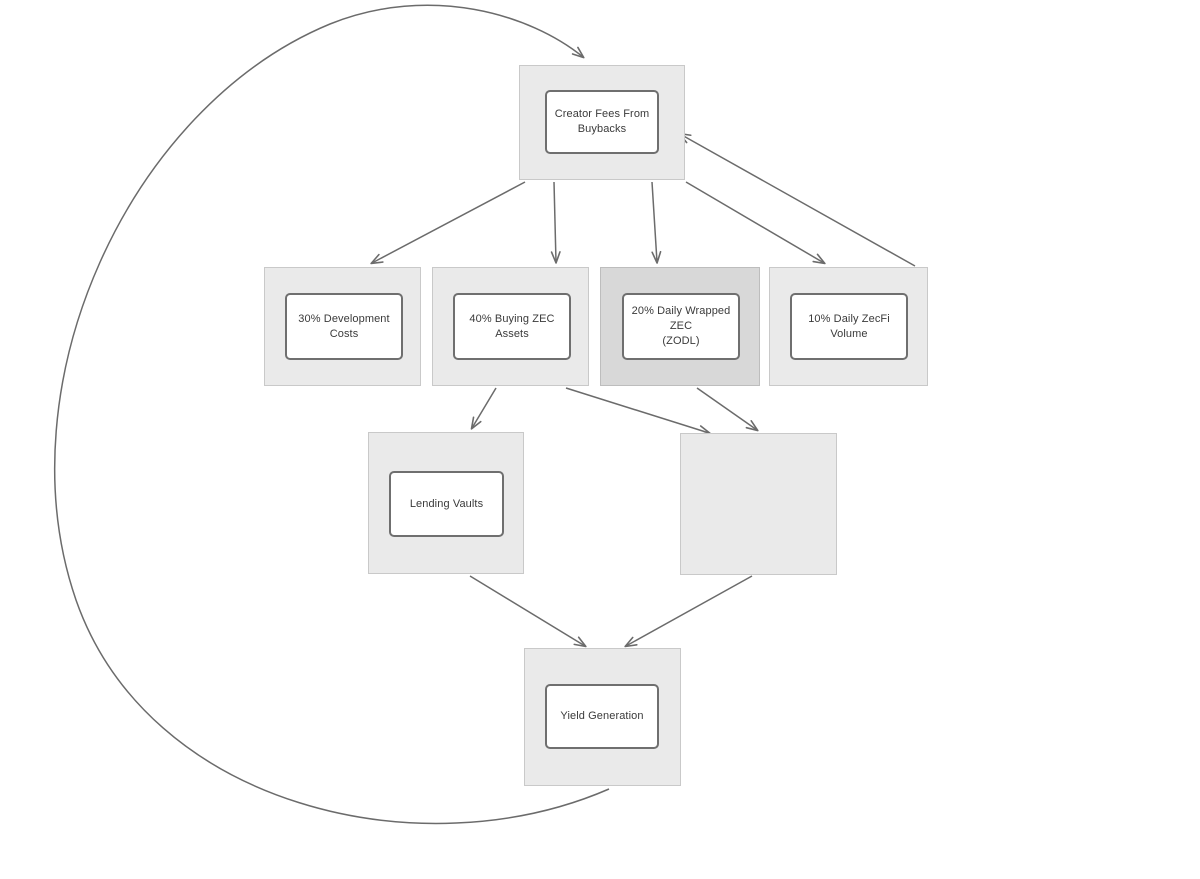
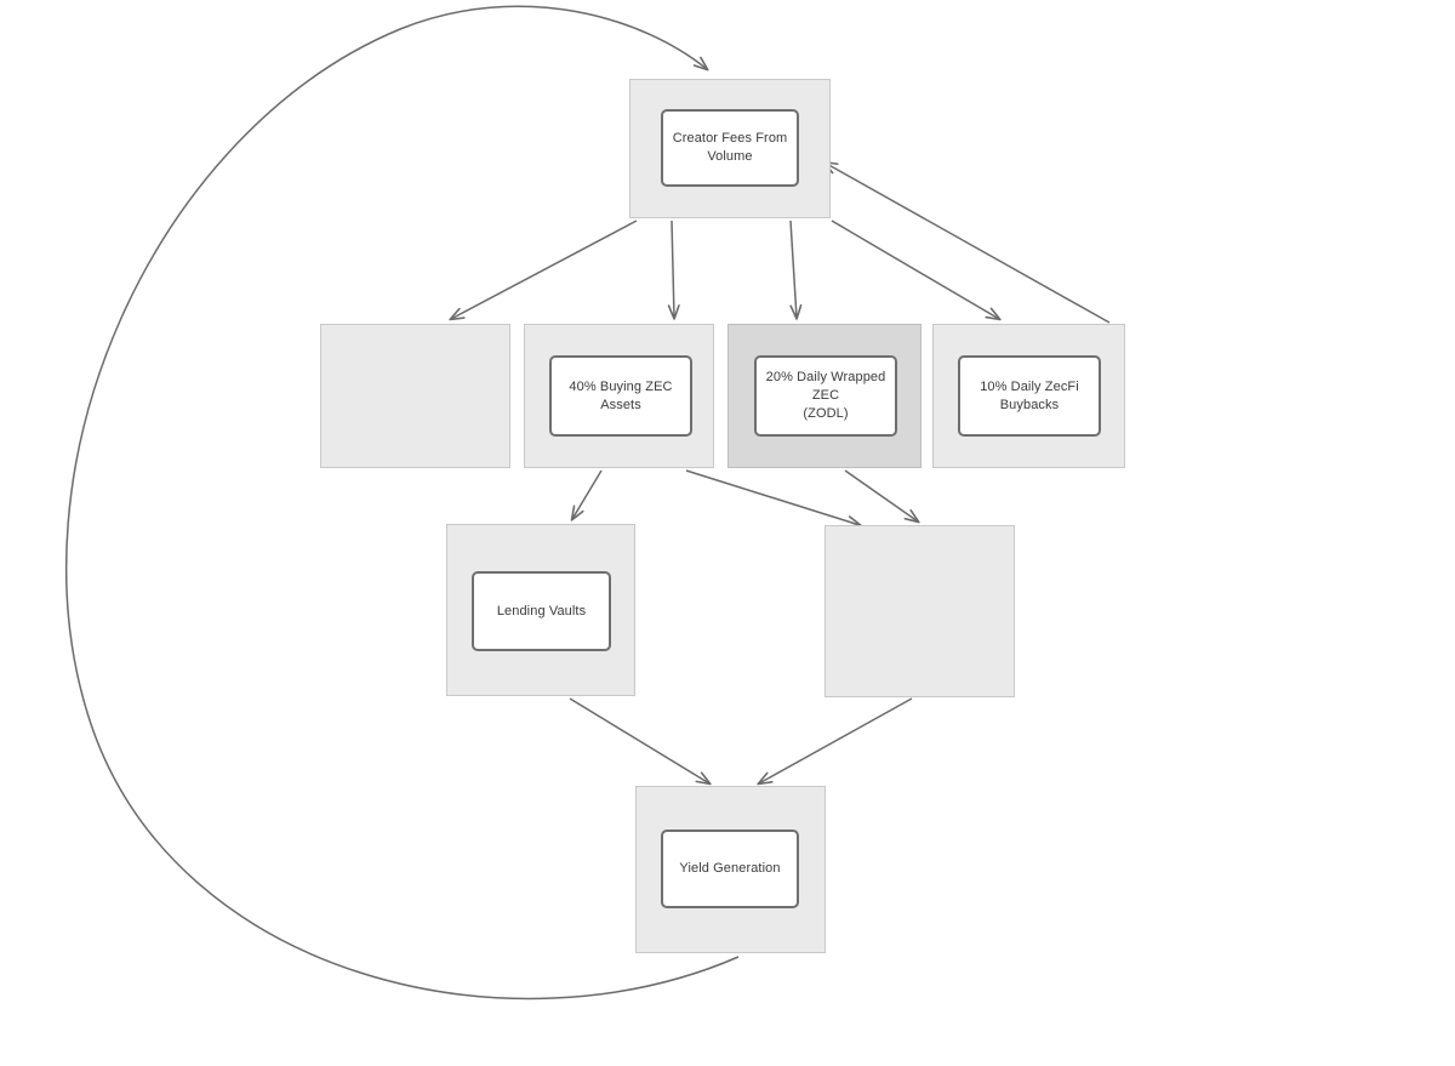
  Creator Fees From
- Buybacks
+ Volume
- 30% Development Costs
  40% Buying ZEC Assets
  20% Daily Wrapped ZEC
  (ZODL)
  10% Daily ZecFi
- Volume
+ Buybacks
  Lending Vaults
  Yield Generation
